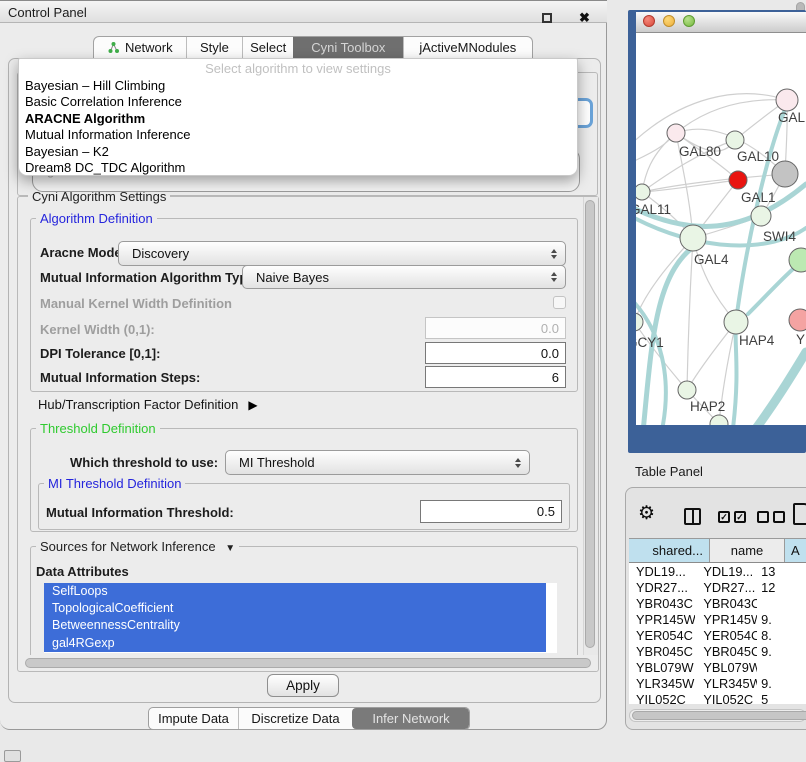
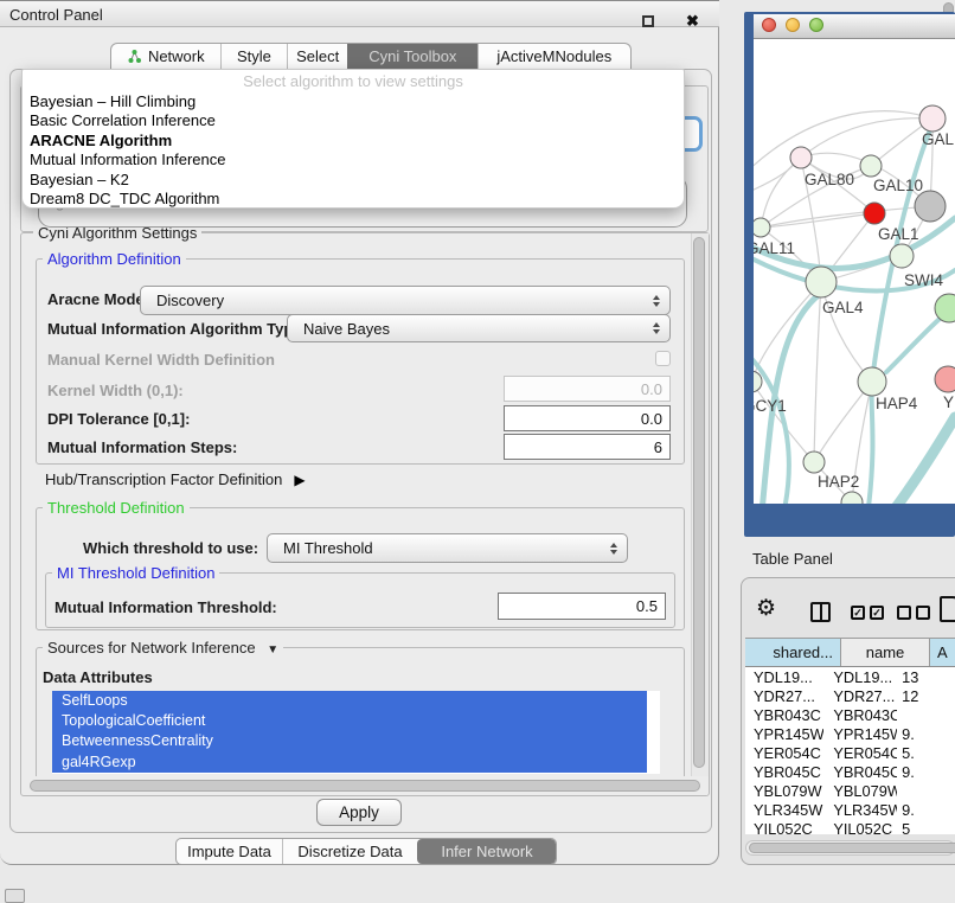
  Control Panel
  ✖
  Network
  Style
  Select
  Cyni Toolbox
  jActiveMNodules
  Select algorithm to view settings
  Bayesian – Hill Climbing
  Basic Correlation Inference
  ARACNE Algorithm
  Mutual Information Inference
  Bayesian – K2
  Dream8 DC_TDC Algorithm
  Cyni Algorithm Settings
  Algorithm Definition
  Aracne Mod
  Discovery
  Mutual Information Algorithm Ty
  Naive Bayes
  Manual Kernel Width Definition
  Kernel Width (0,1):
  0.0
  DPI Tolerance [0,1]:
  0.0
  Mutual Information Steps:
  6
  Hub/Transcription Factor Definition
  ▶
  Threshold Definition
  Which threshold to use:
  MI Threshold
  MI Threshold Definition
  Mutual Information Threshold:
  0.5
  Sources for Network Inference ▼
  Data Attributes
  SelfLoops
  TopologicalCoefficient
  BetweennessCentrality
  gal4RGexp
  Apply
  Impute Data
  Discretize Data
  Infer Network
  GAL
  GAL80
  GAL10
  GAL1
  GAL11
  SWI4
  GAL4
  CY1
  HAP4
  Y
  HAP2
  Table Panel
  ⚙
  ✓
  ✓
  shared...
  name
  A
  YDL19...
  YDL19...
  13
  YDR27...
  YDR27...
  12
  YBR043C
  YBR043C
  YPR145W
  YPR145W
  9.
  YER054C
  YER054C
- 8.
+ 5.
  YBR045C
  YBR045C
  9.
  YBL079W
  YBL079W
  YLR345W
  YLR345W
  9.
  YIL052C
  YIL052C
  5
